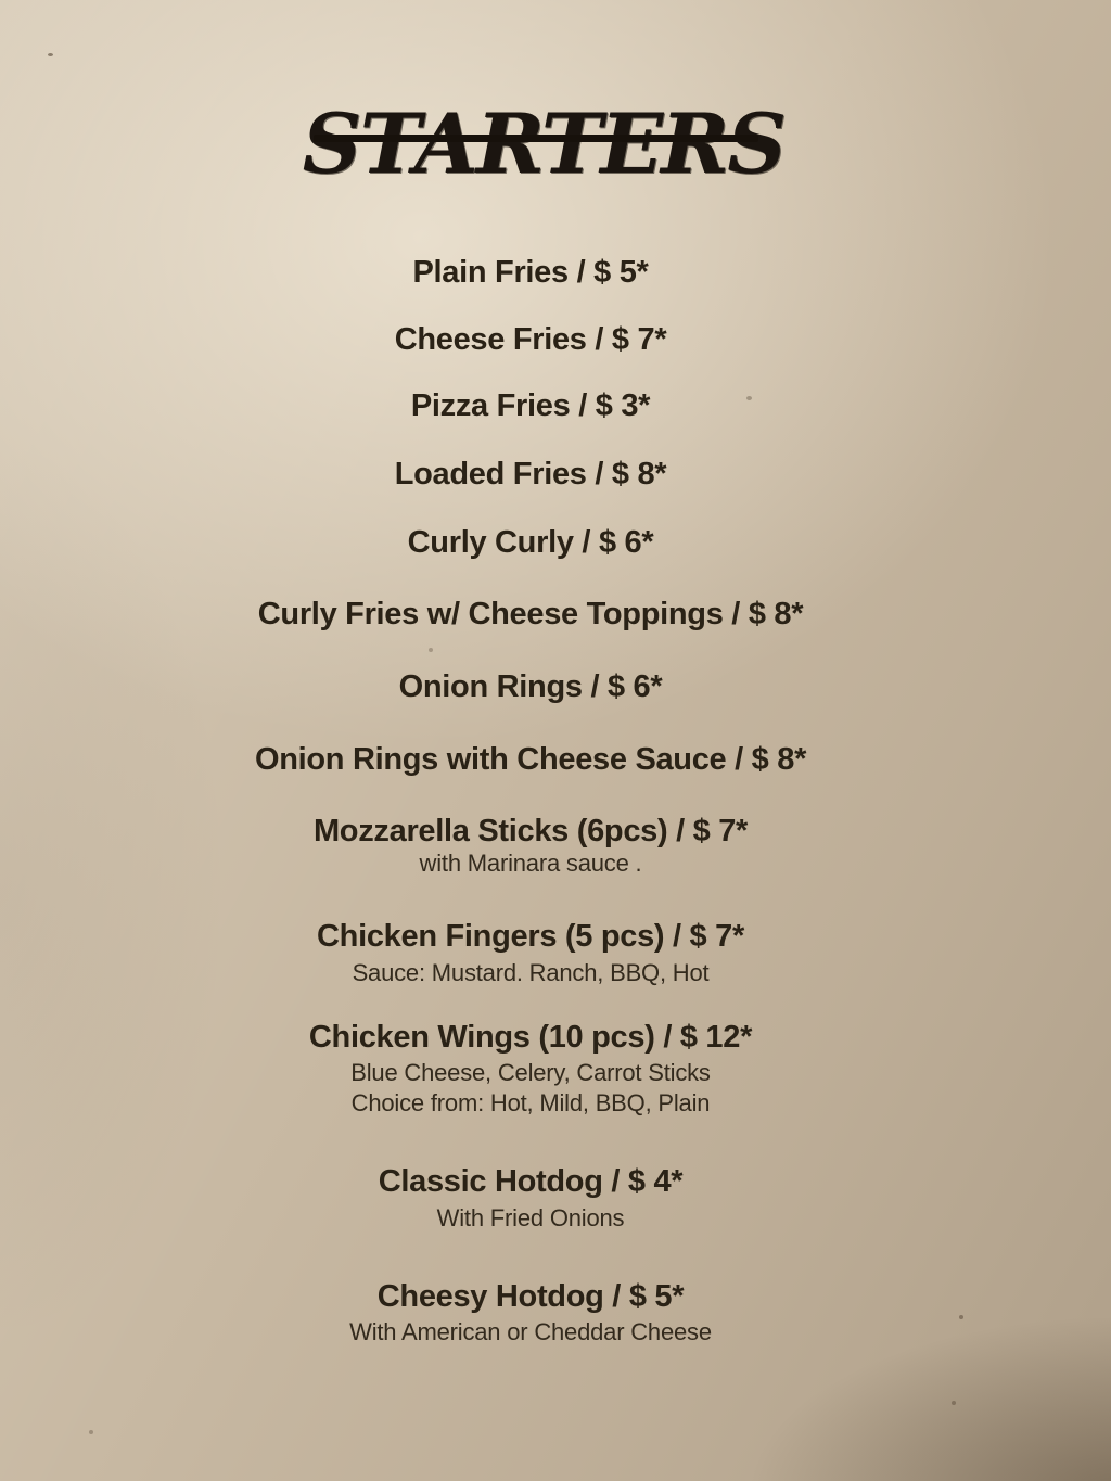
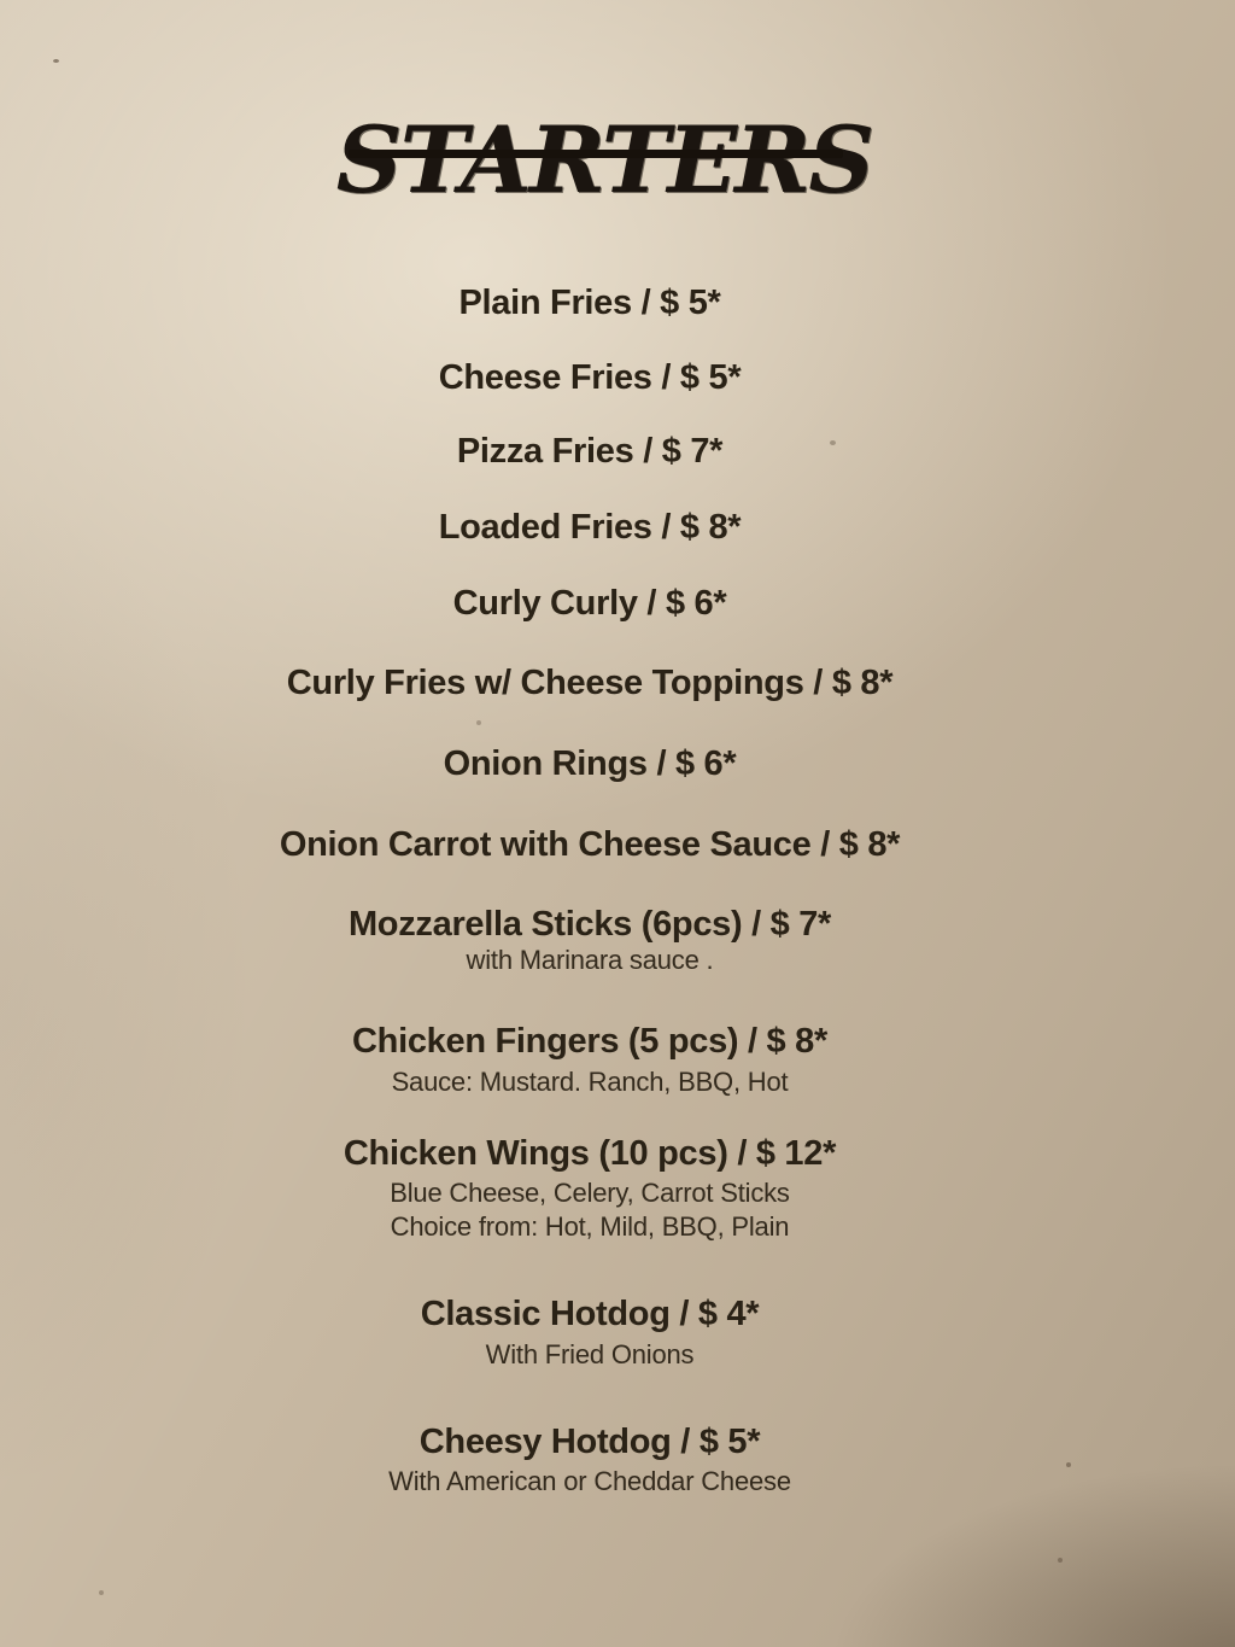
  STARTERS
  Plain Fries / $ 5*
- Cheese Fries / $ 7*
+ Cheese Fries / $ 5*
- Pizza Fries / $ 3*
+ Pizza Fries / $ 7*
  Loaded Fries / $ 8*
  Curly Curly / $ 6*
  Curly Fries w/ Cheese Toppings / $ 8*
  Onion Rings / $ 6*
- Onion Rings with Cheese Sauce / $ 8*
+ Onion Carrot with Cheese Sauce / $ 8*
  Mozzarella Sticks (6pcs) / $ 7*
  with Marinara sauce .
- Chicken Fingers (5 pcs) / $ 7*
+ Chicken Fingers (5 pcs) / $ 8*
  Sauce: Mustard. Ranch, BBQ, Hot
  Chicken Wings (10 pcs) / $ 12*
  Blue Cheese, Celery, Carrot Sticks
  Choice from: Hot, Mild, BBQ, Plain
  Classic Hotdog / $ 4*
  With Fried Onions
  Cheesy Hotdog / $ 5*
  With American or Cheddar Cheese
